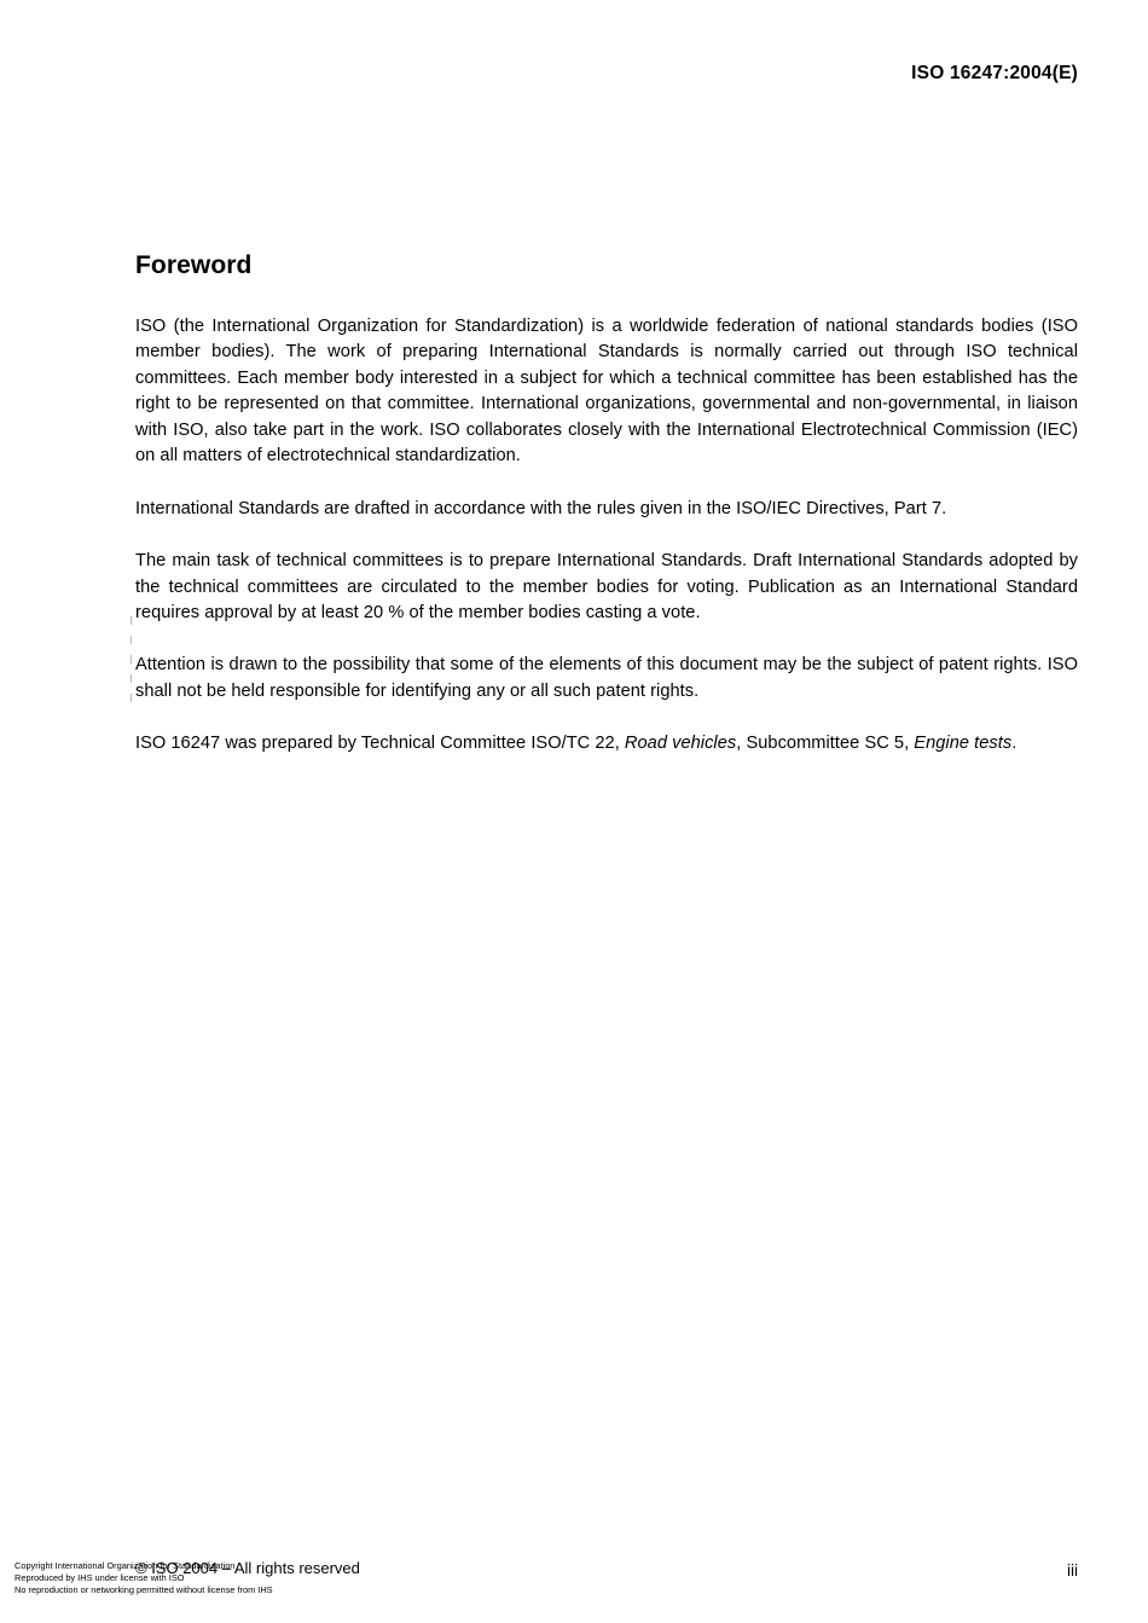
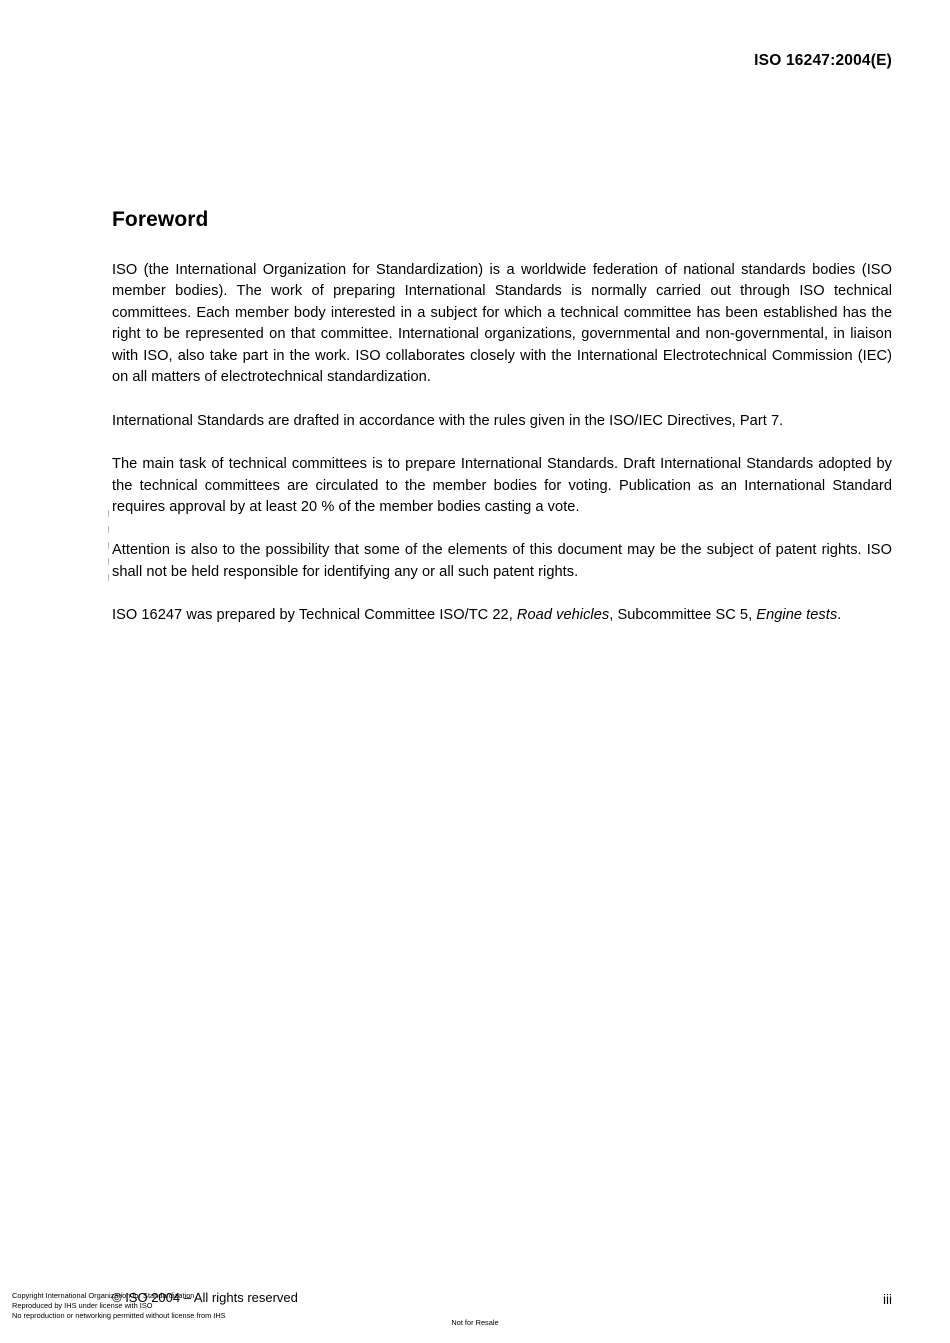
  ISO 16247:2004(E)
  Foreword
  ISO (the International Organization for Standardization) is a worldwide federation of national standards bodies (ISO member bodies). The work of preparing International Standards is normally carried out through ISO technical committees. Each member body interested in a subject for which a technical committee has been established has the right to be represented on that committee. International organizations, governmental and non-governmental, in liaison with ISO, also take part in the work. ISO collaborates closely with the International Electrotechnical Commission (IEC) on all matters of electrotechnical standardization.
  International Standards are drafted in accordance with the rules given in the ISO/IEC Directives, Part 7.
  The main task of technical committees is to prepare International Standards. Draft International Standards adopted by the technical committees are circulated to the member bodies for voting. Publication as an International Standard requires approval by at least 20 % of the member bodies casting a vote.
- Attention is drawn to the possibility that some of the elements of this document may be the subject of patent rights. ISO shall not be held responsible for identifying any or all such patent rights.
+ Attention is also to the possibility that some of the elements of this document may be the subject of patent rights. ISO shall not be held responsible for identifying any or all such patent rights.
  ISO 16247 was prepared by Technical Committee ISO/TC 22, Road vehicles, Subcommittee SC 5, Engine tests.
  © ISO 2004 – All rights reserved
  Copyright International Organization for Standardization
  Reproduced by IHS under license with ISO
  No reproduction or networking permitted without license from IHS
+ Not for Resale
  iii
